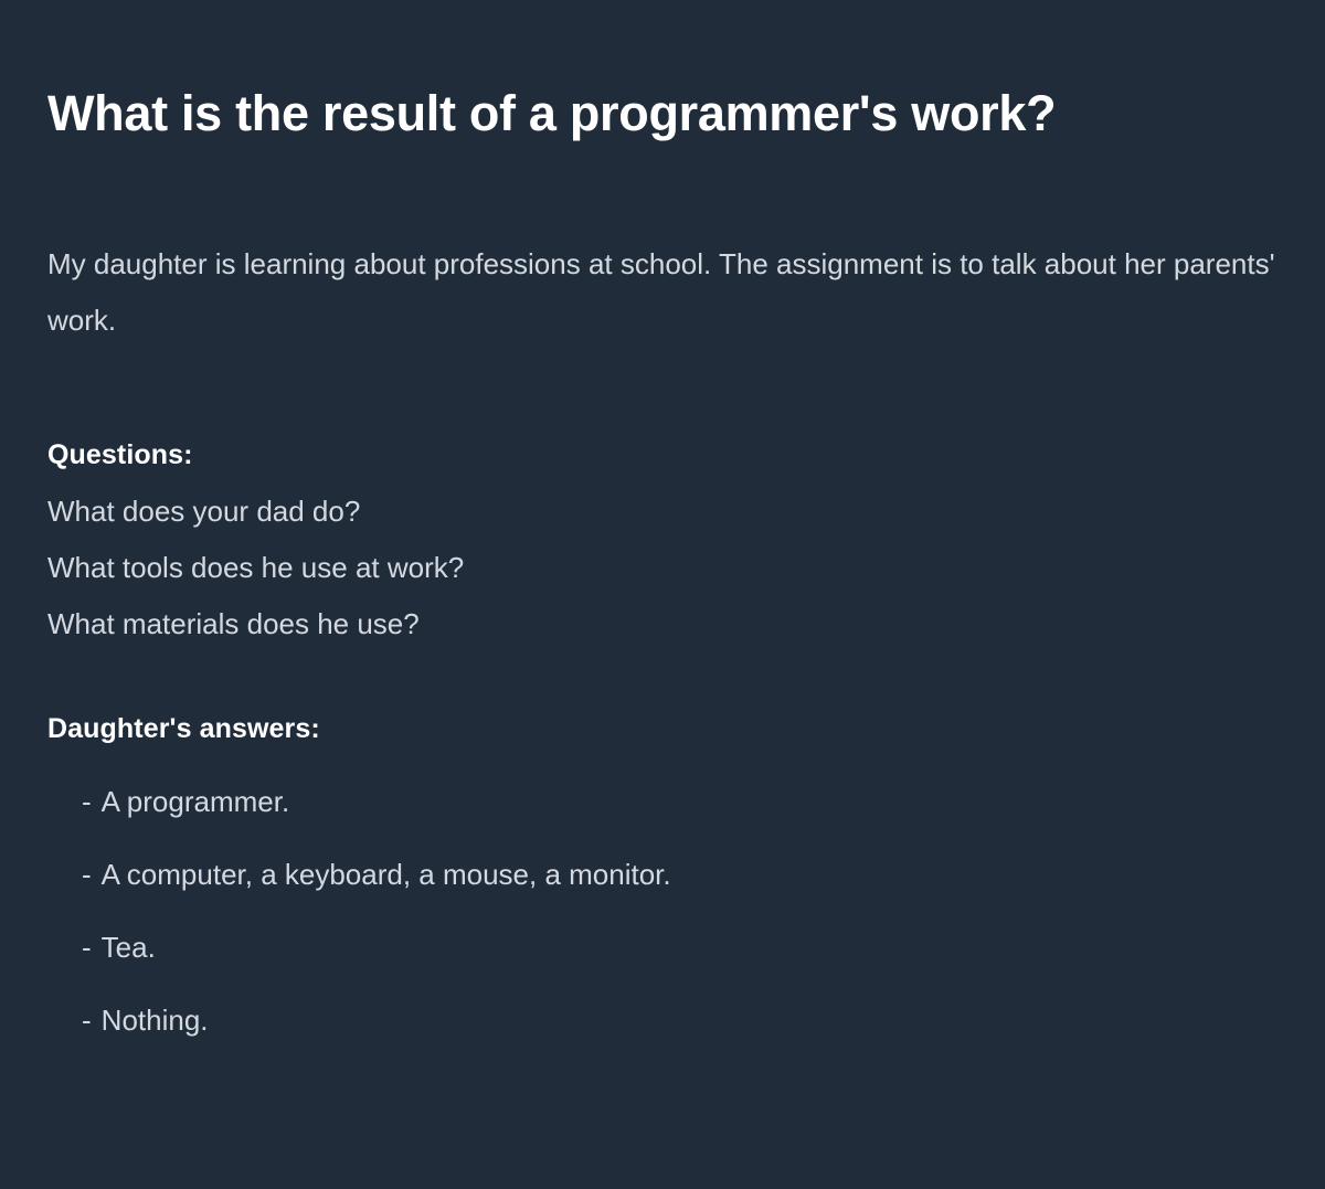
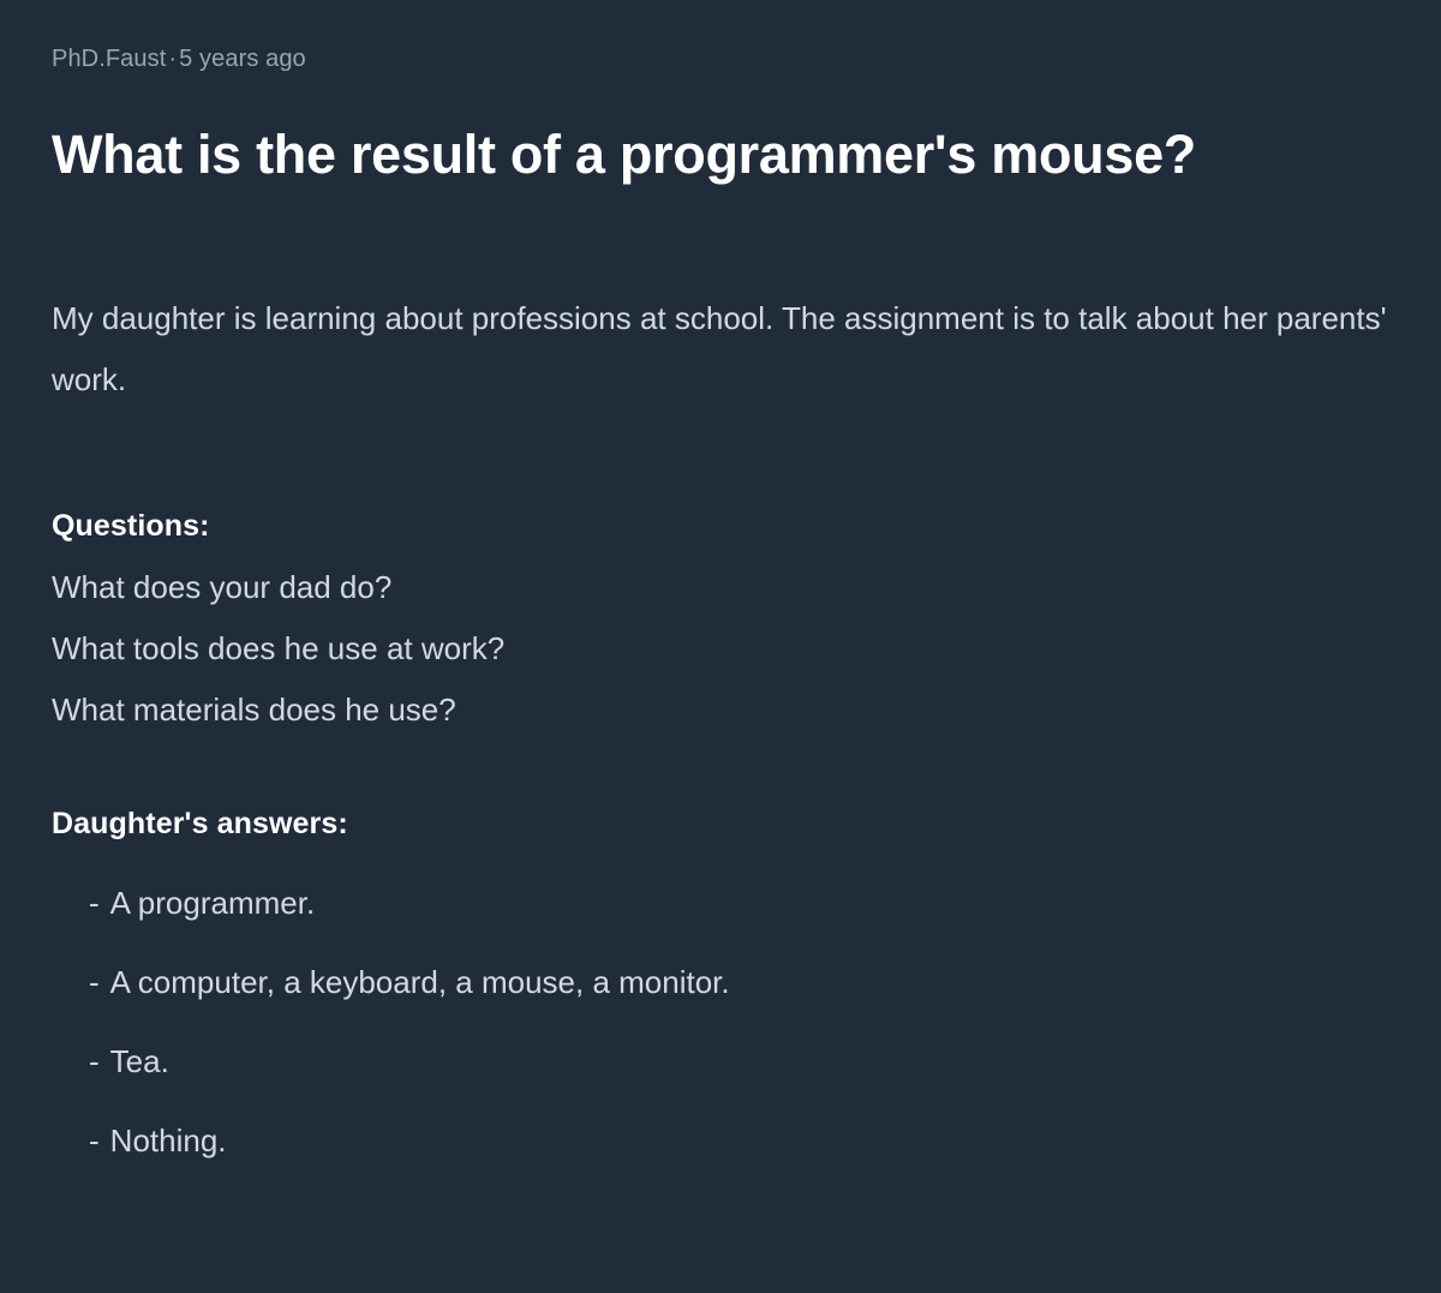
+ PhD.Faust·5 years ago
- What is the result of a programmer's work?
+ What is the result of a programmer's mouse?
  My daughter is learning about professions at school. The assignment is to talk about her parents' work.
  Questions:
  What does your dad do?
  What tools does he use at work?
  What materials does he use?
  Daughter's answers:
  - A programmer.
  - A computer, a keyboard, a mouse, a monitor.
  - Tea.
  - Nothing.
